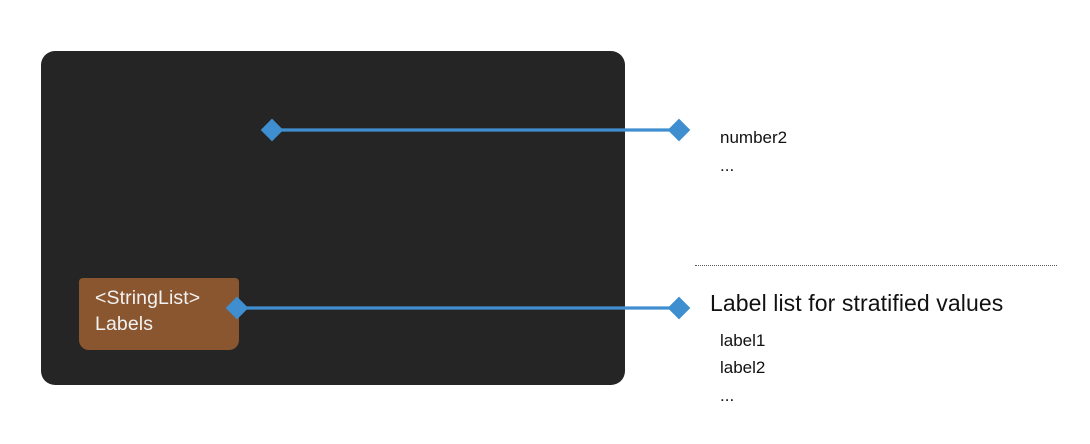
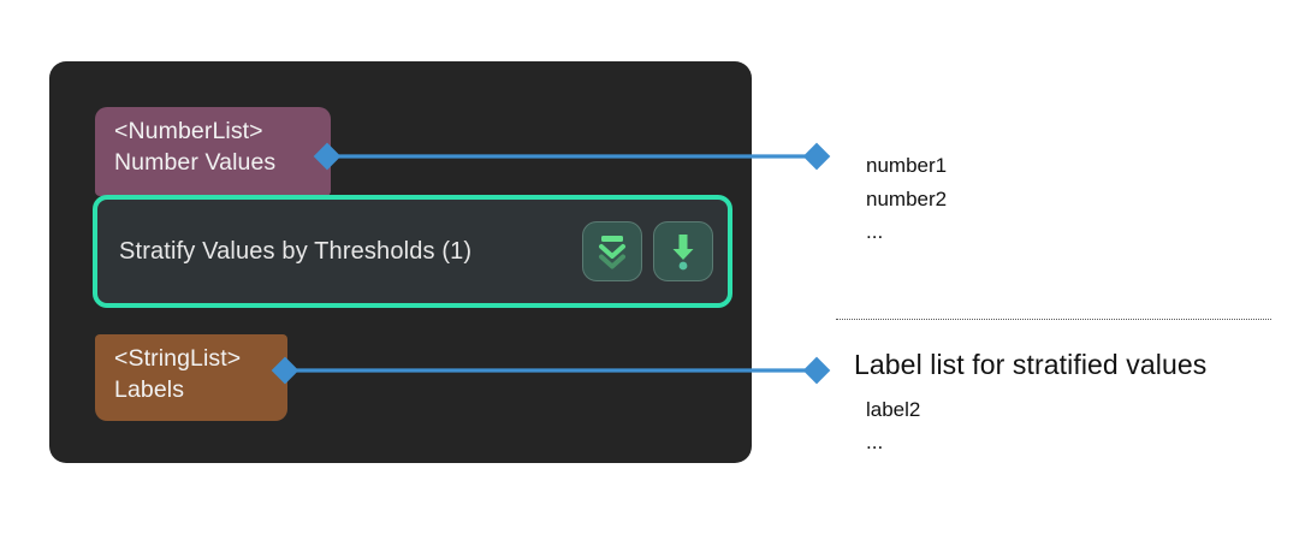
+ <NumberList>
+ Number Values
+ Stratify Values by Thresholds (1)
  <StringList>
  Labels
+ number1
  number2
  ...
  Label list for stratified values
- label1
  label2
  ...
